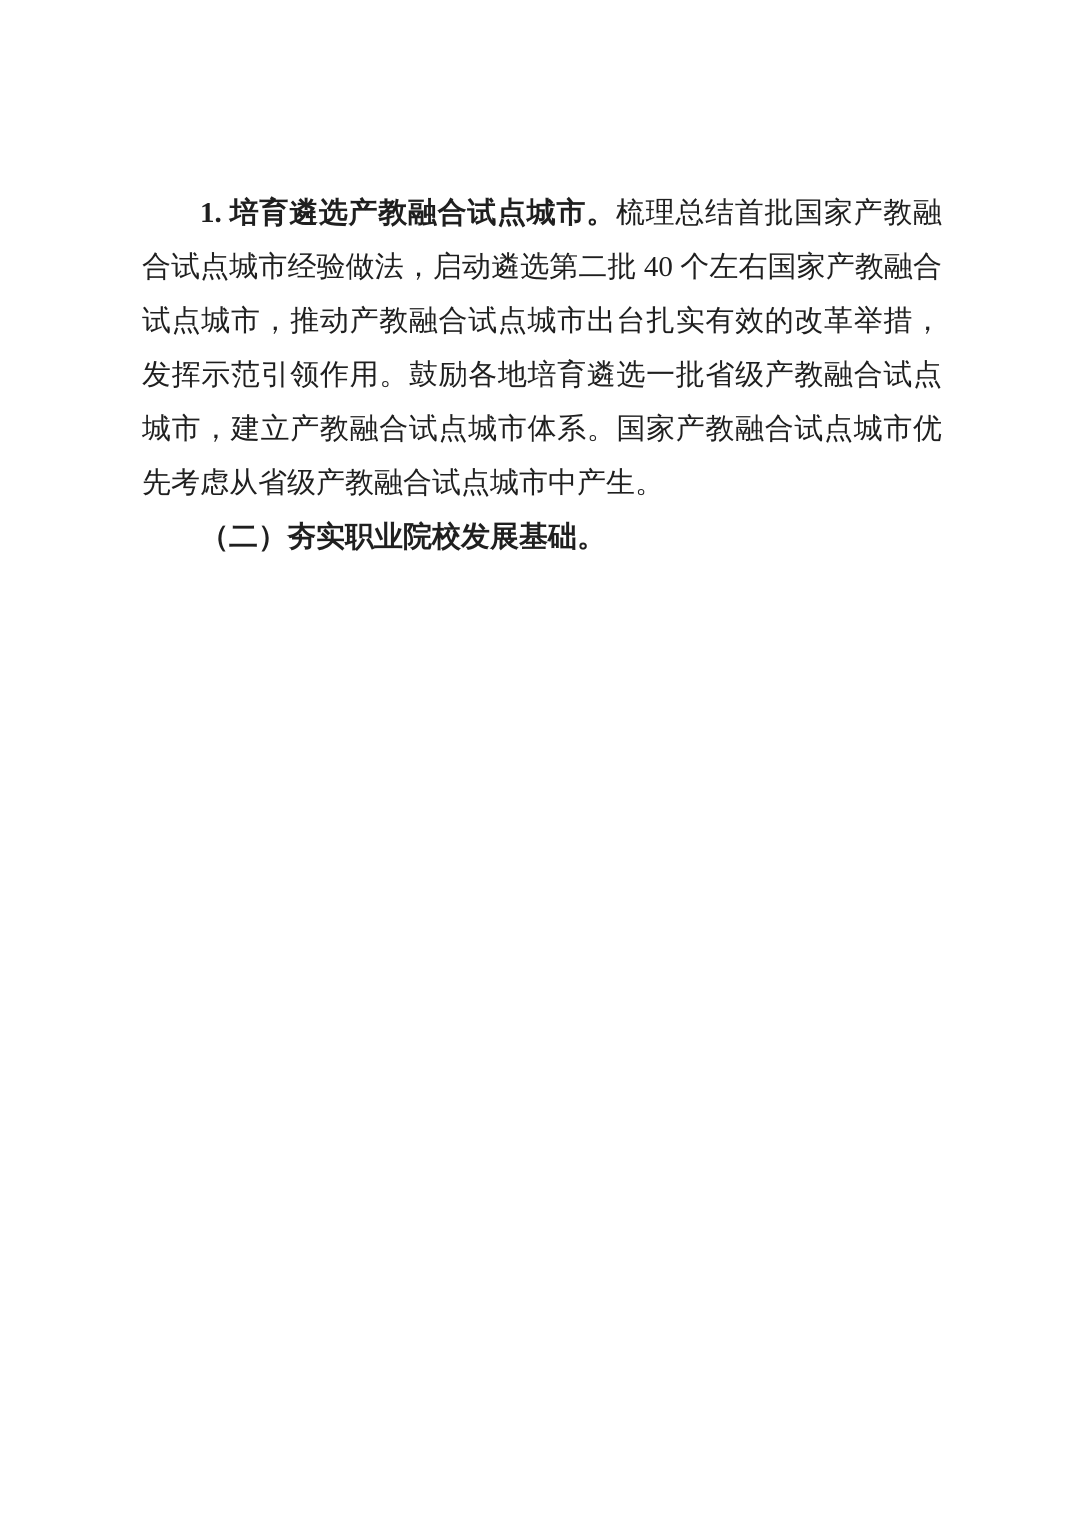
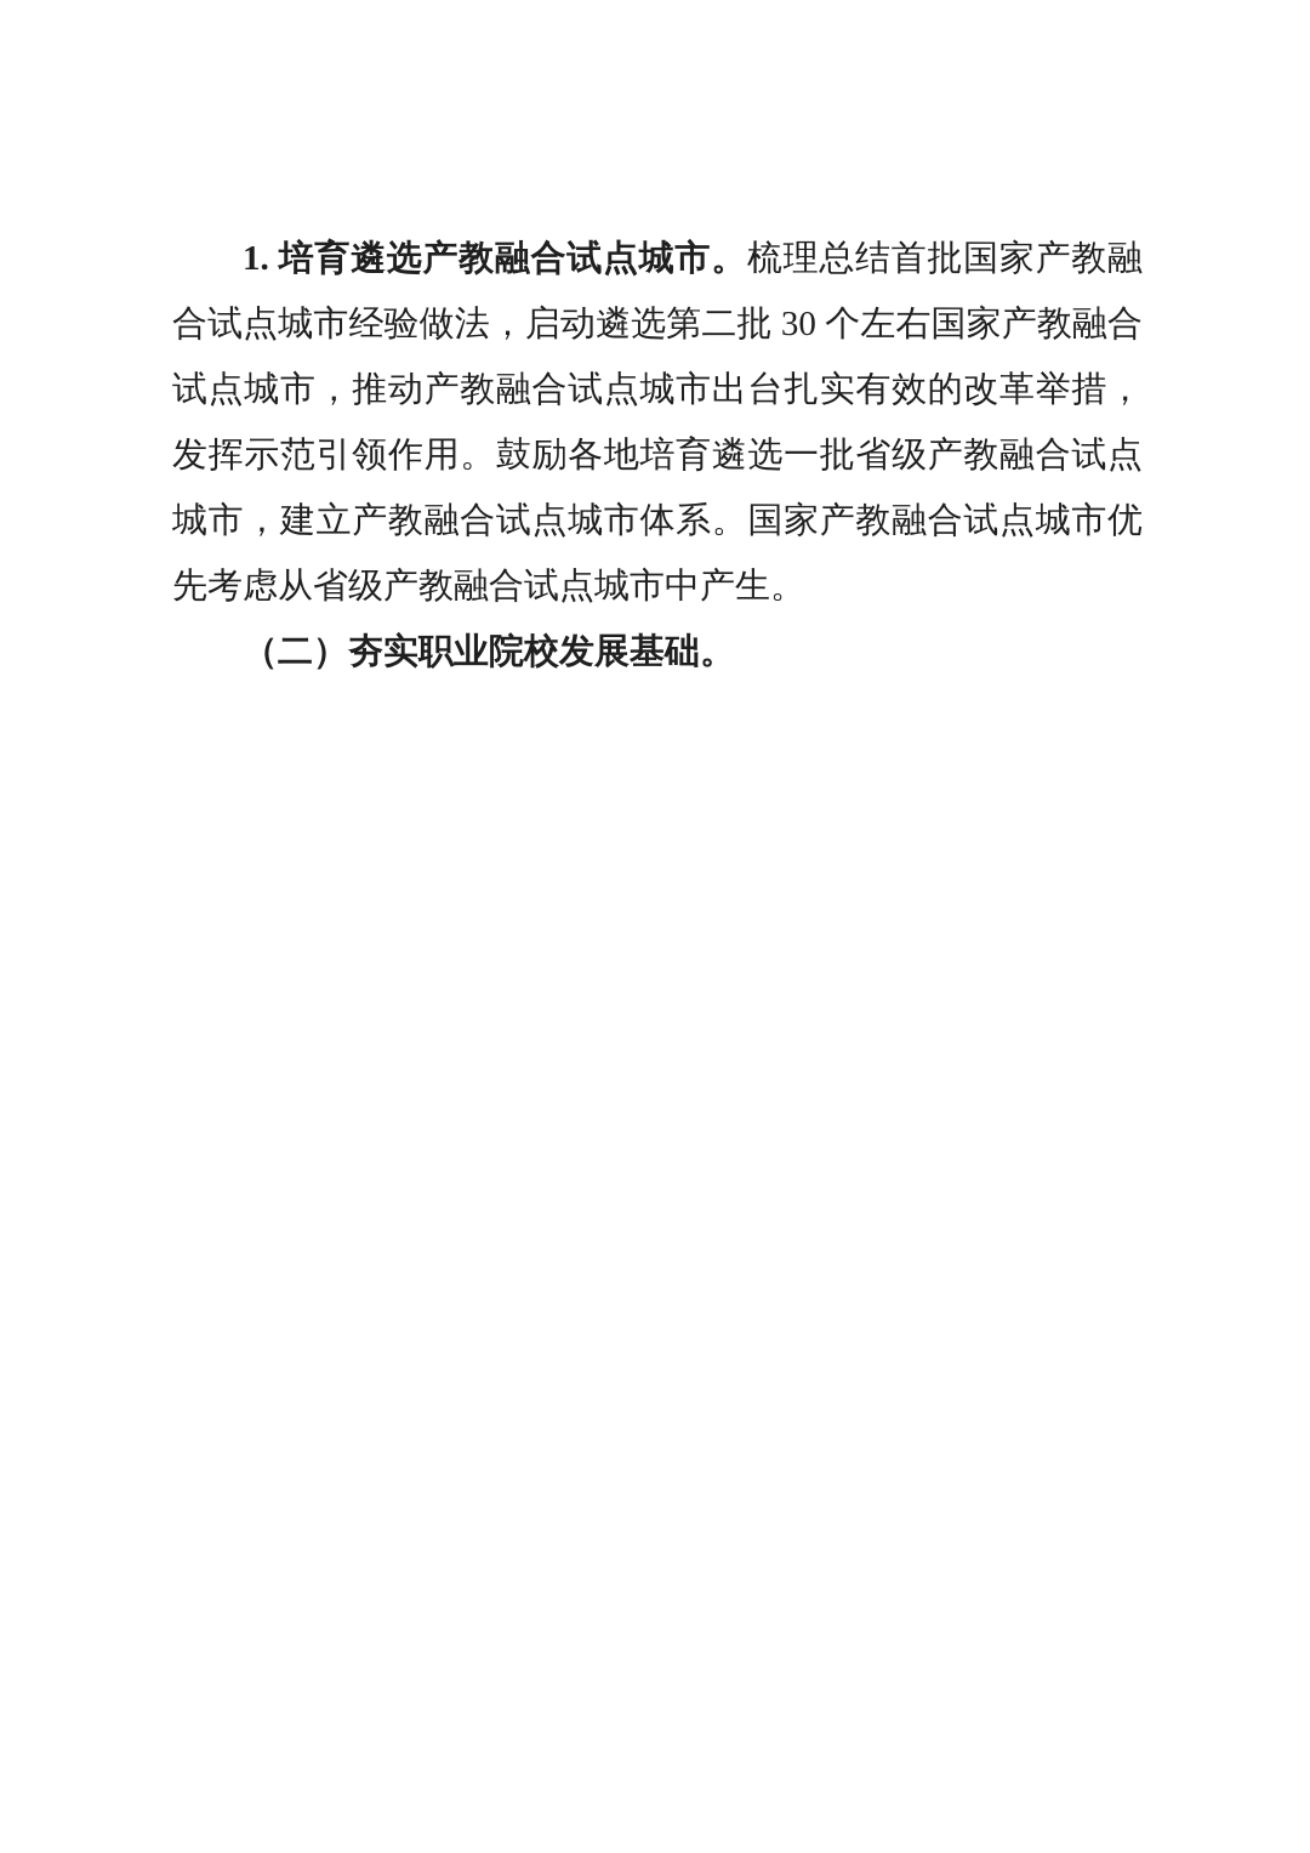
- 1. 培育遴选产教融合试点城市。梳理总结首批国家产教融合试点城市经验做法，启动遴选第二批 40 个左右国家产教融合试点城市，推动产教融合试点城市出台扎实有效的改革举措，发挥示范引领作用。鼓励各地培育遴选一批省级产教融合试点城市，建立产教融合试点城市体系。国家产教融合试点城市优先考虑从省级产教融合试点城市中产生。
+ 1. 培育遴选产教融合试点城市。梳理总结首批国家产教融合试点城市经验做法，启动遴选第二批 30 个左右国家产教融合试点城市，推动产教融合试点城市出台扎实有效的改革举措，发挥示范引领作用。鼓励各地培育遴选一批省级产教融合试点城市，建立产教融合试点城市体系。国家产教融合试点城市优先考虑从省级产教融合试点城市中产生。
  （二）夯实职业院校发展基础。
